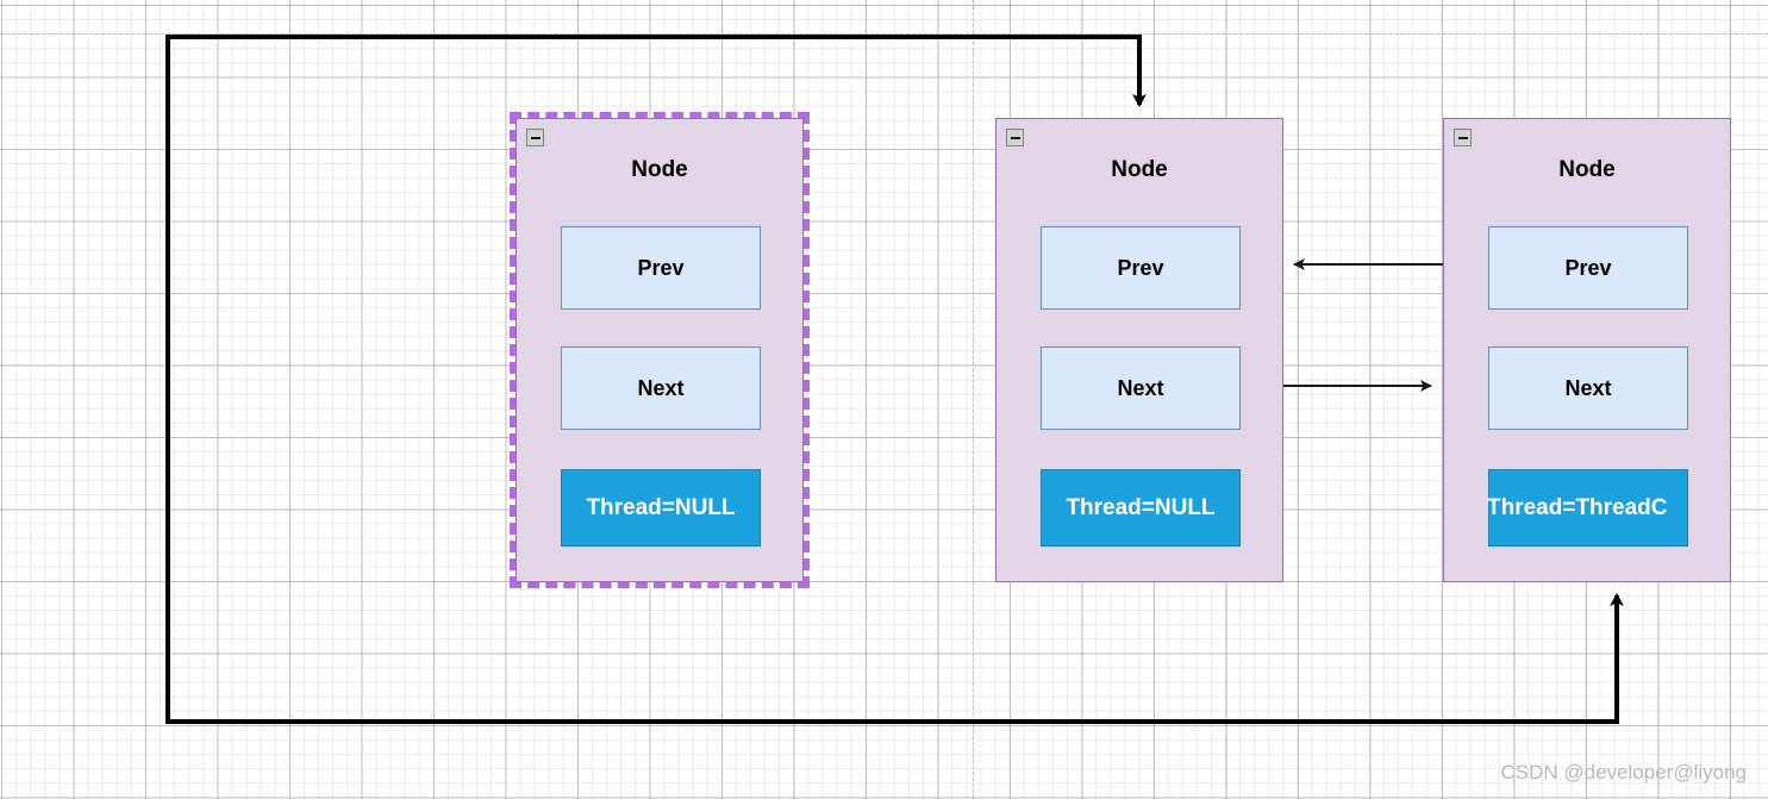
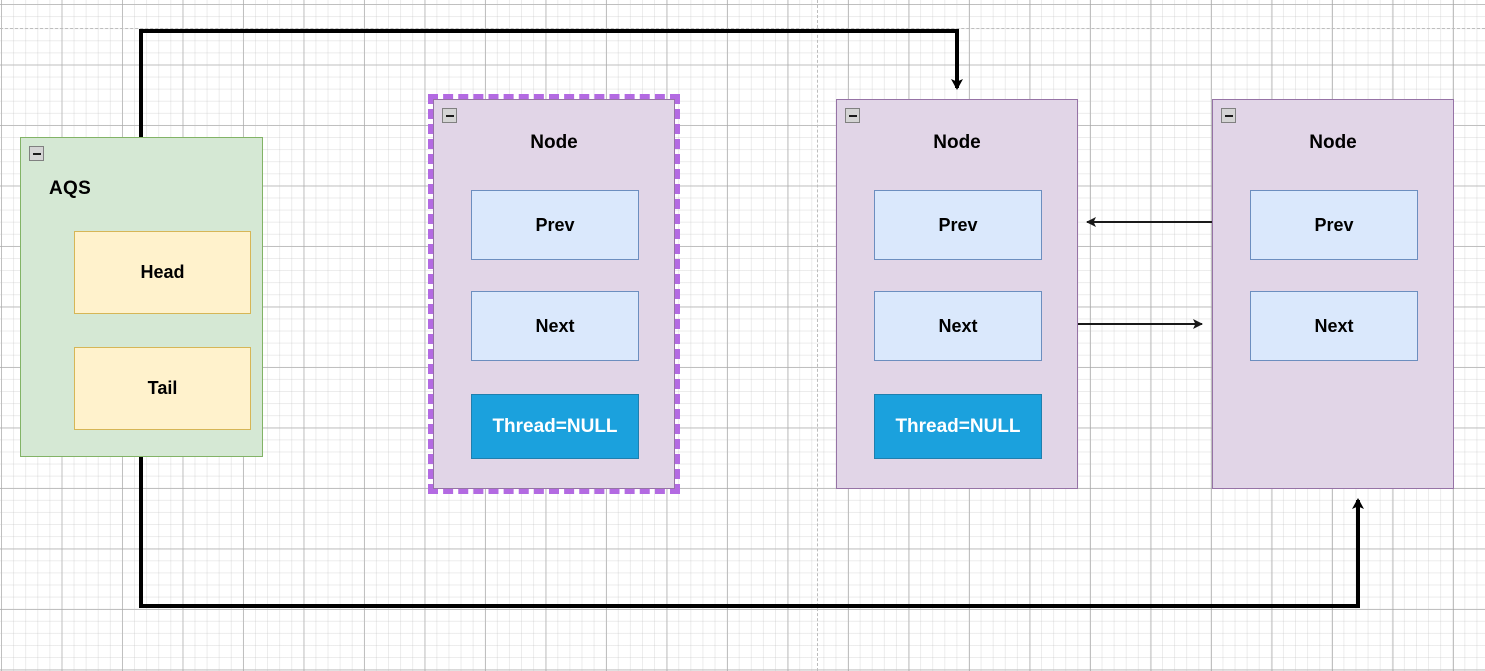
+ AQS
+ Head
+ Tail
  Node
  Prev
  Next
  Thread=NULL
  Node
  Prev
  Next
  Thread=NULL
  Node
  Prev
  Next
- Thread=ThreadC
- CSDN @developer@liyong
